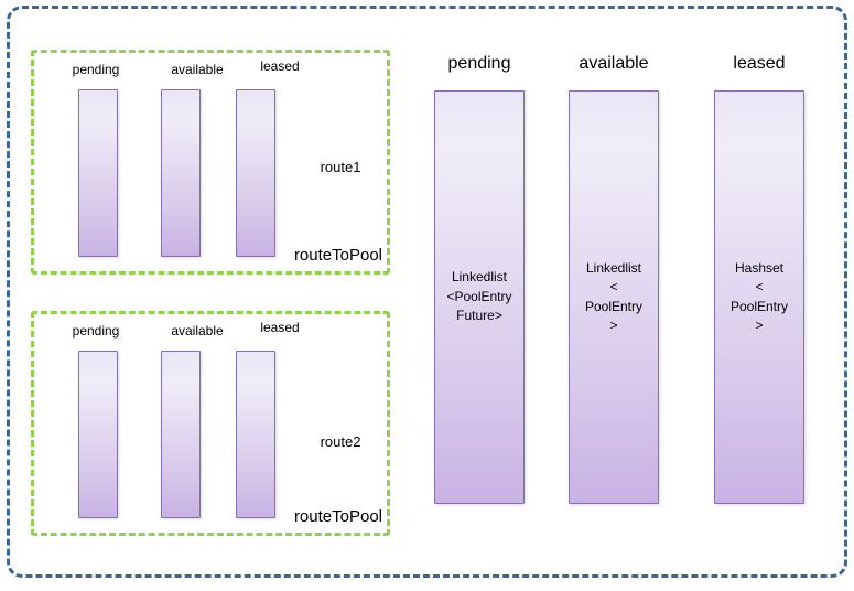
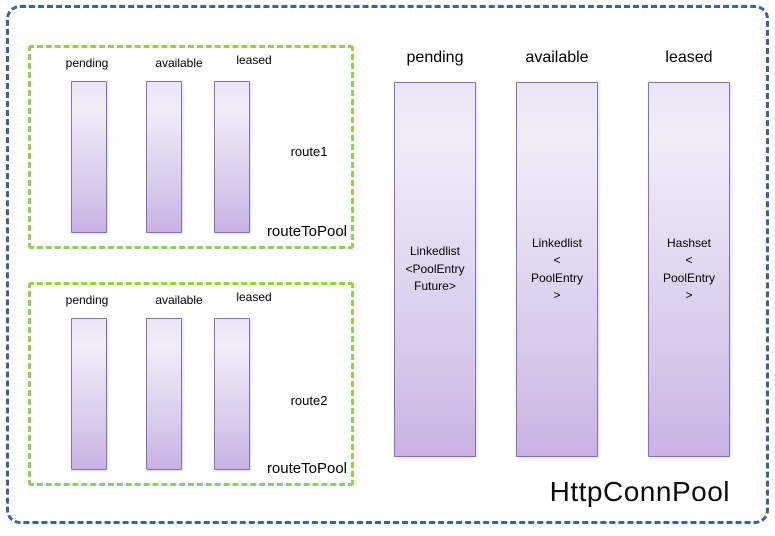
  pending
  available
  leased
  route1
  routeToPool
  pending
  available
  leased
  route2
  routeToPool
  pending
  available
  leased
  Linkedlist
  <PoolEntry
  Future>
  Linkedlist
  <
  PoolEntry
  >
  Hashset
  <
  PoolEntry
  >
+ HttpConnPool
